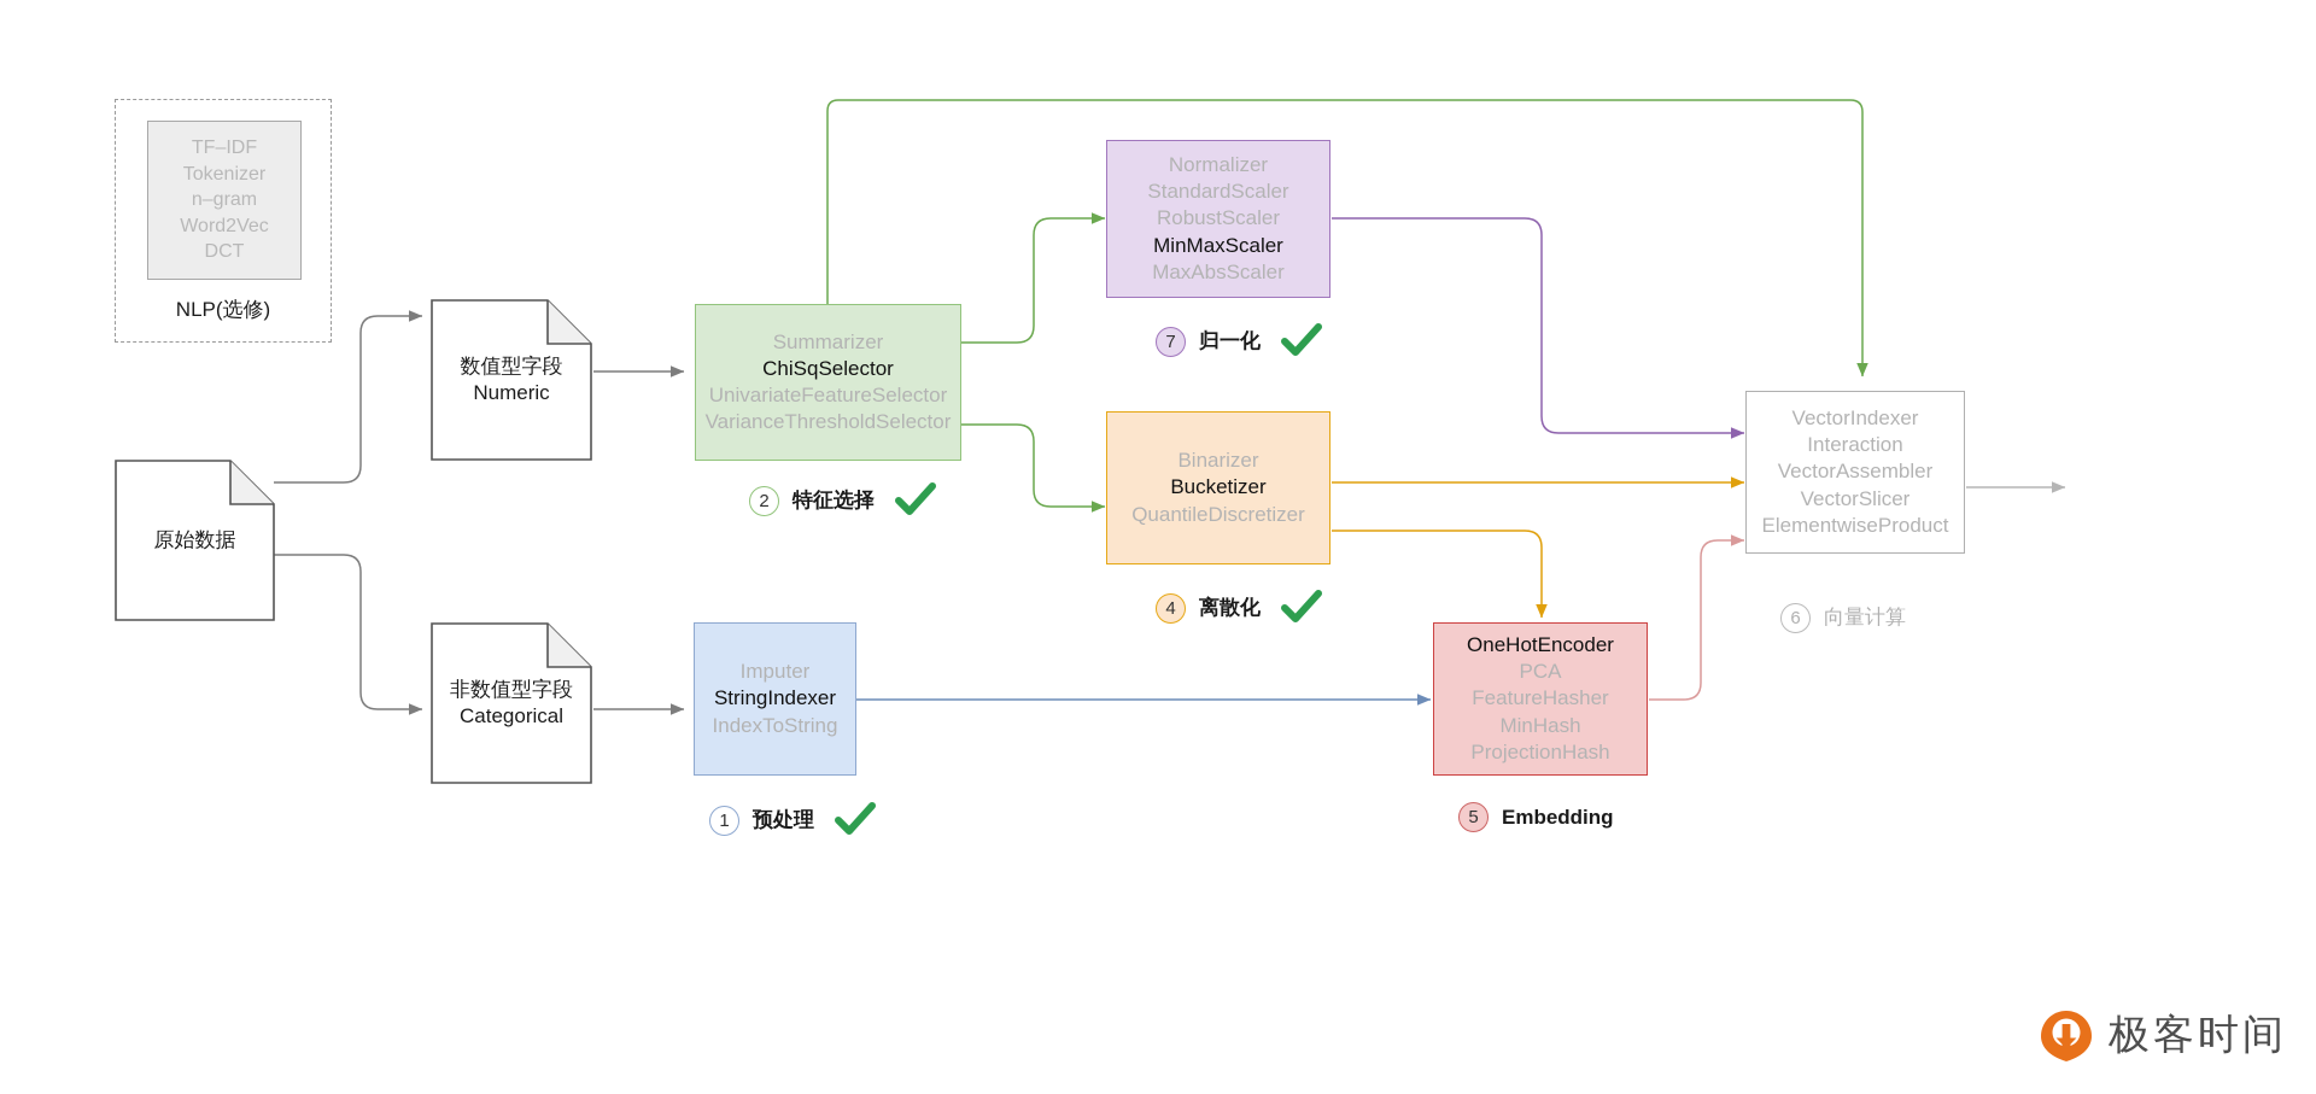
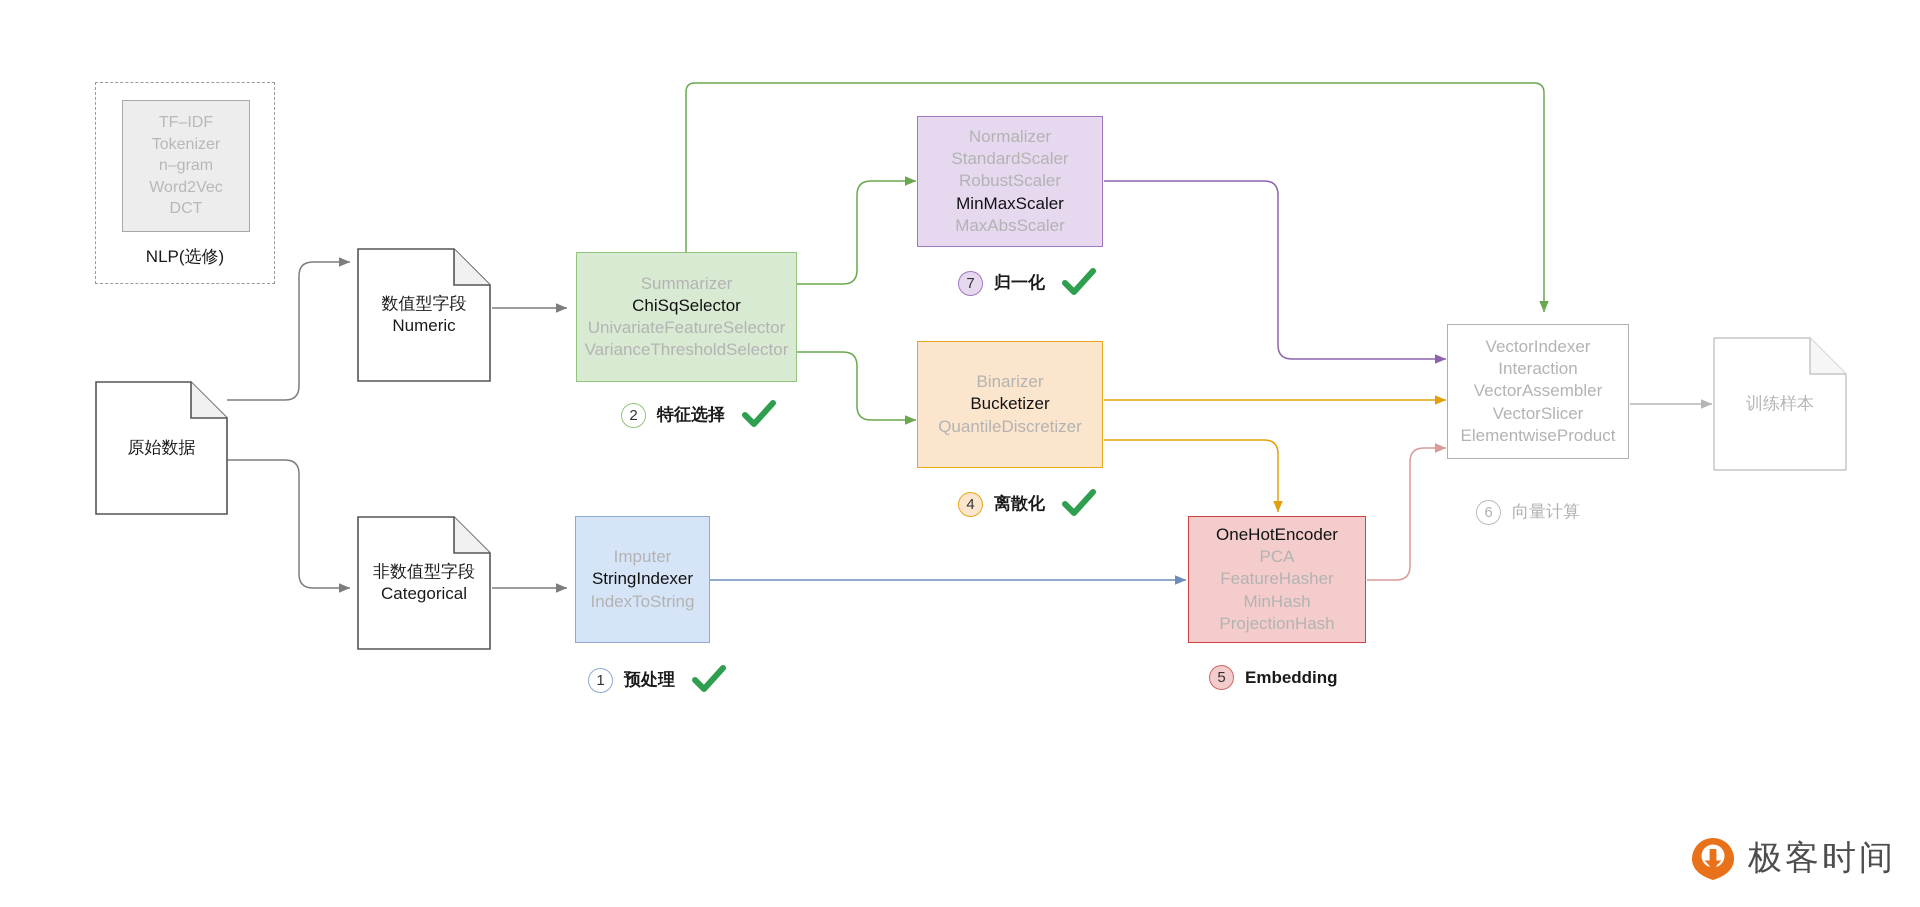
  TF–IDF
  Tokenizer
  n–gram
  Word2Vec
  DCT
  NLP(选修)
  原始数据
  数值型字段
  Numeric
  非数值型字段
  Categorical
+ 训练样本
  Summarizer
  ChiSqSelector
  UnivariateFeatureSelector
  VarianceThresholdSelector
  Normalizer
  StandardScaler
  RobustScaler
  MinMaxScaler
  MaxAbsScaler
  Binarizer
  Bucketizer
  QuantileDiscretizer
  OneHotEncoder
  PCA
  FeatureHasher
  MinHash
  ProjectionHash
  Imputer
  StringIndexer
  IndexToString
  VectorIndexer
  Interaction
  VectorAssembler
  VectorSlicer
  ElementwiseProduct
  1
  预处理
  2
  特征选择
  7
  归一化
  4
  离散化
  5
  Embedding
  6
  向量计算
  极客时间
